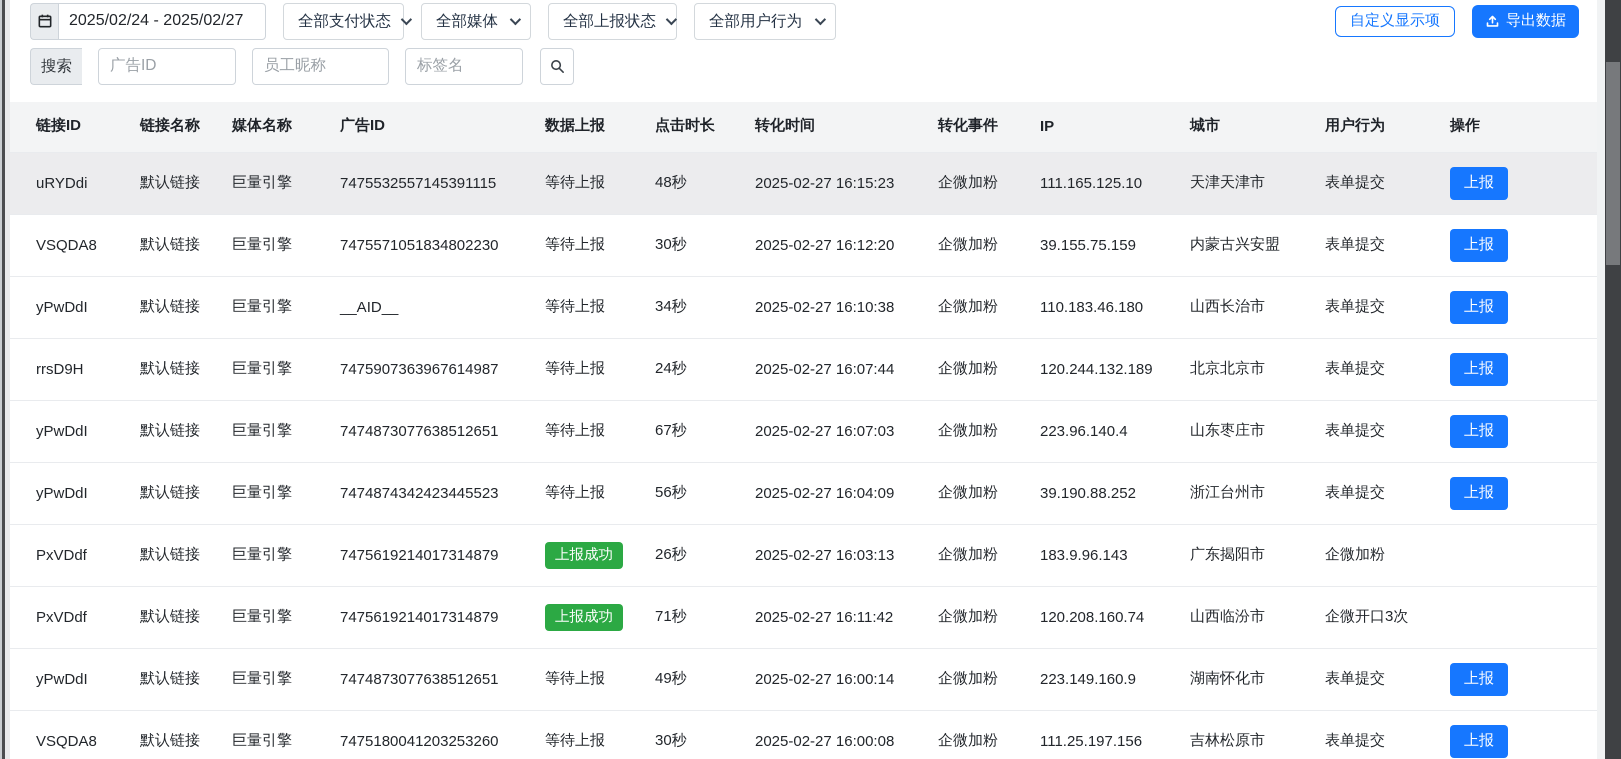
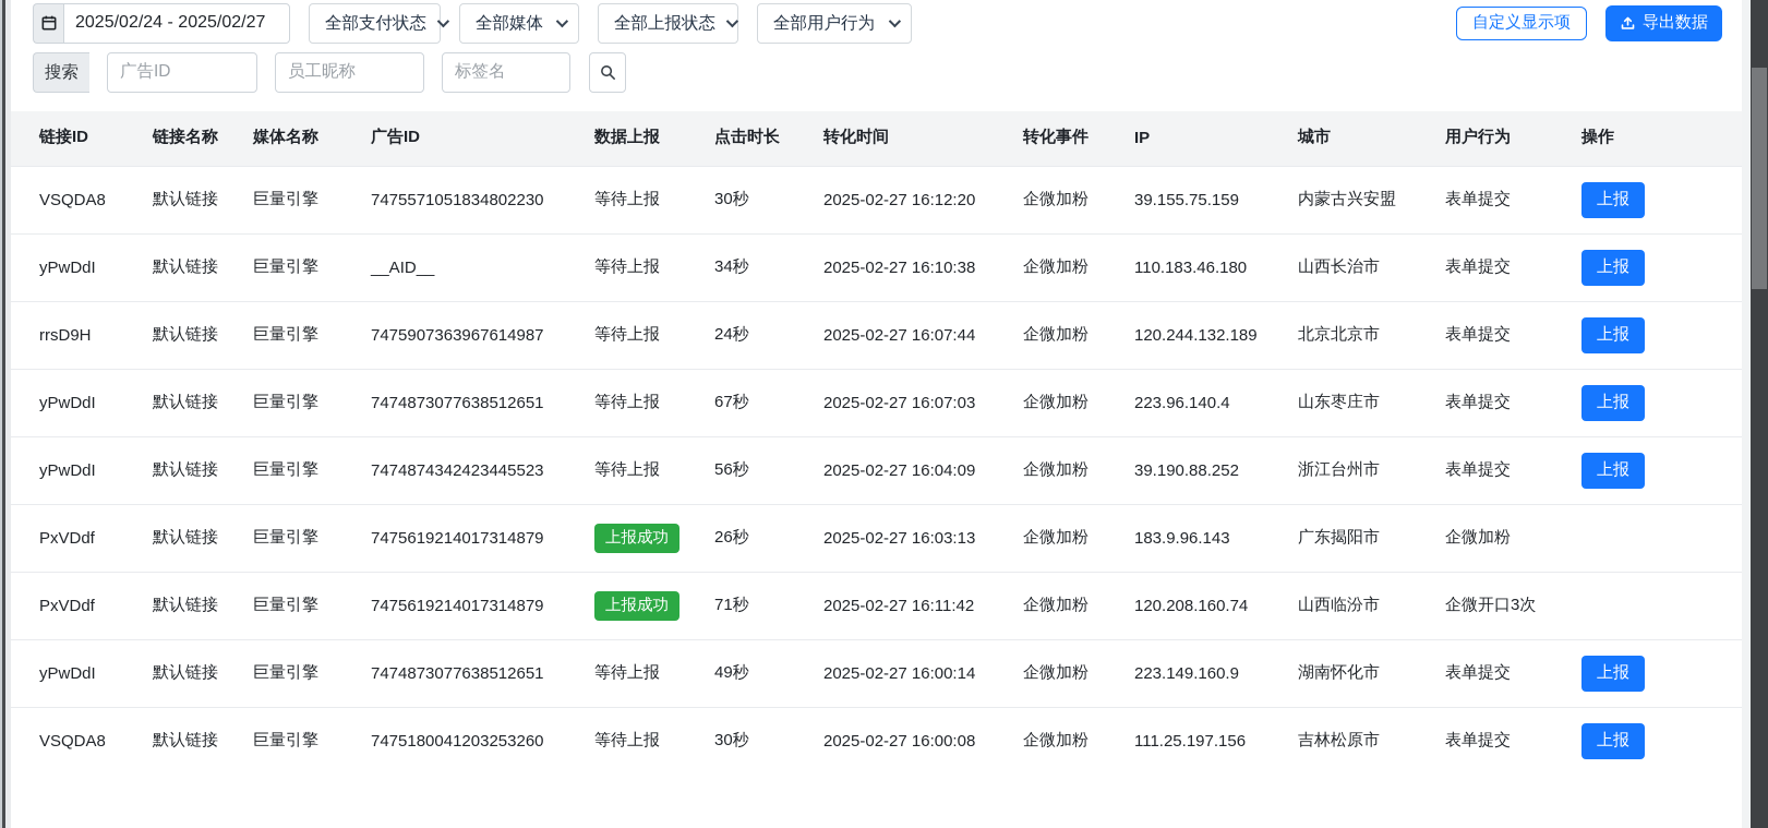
  2025/02/24 - 2025/02/27
  全部支付状态
  全部媒体
  全部上报状态
  全部用户行为
  自定义显示项
  导出数据
  搜索
  广告ID
  员工昵称
  标签名
  链接ID	链接名称	媒体名称	广告ID	数据上报	点击时长	转化时间	转化事件	IP	城市	用户行为	操作
- uRYDdi	默认链接	巨量引擎	7475532557145391115	等待上报	48秒	2025-02-27 16:15:23	企微加粉	111.165.125.10	天津天津市	表单提交	上报
  VSQDA8	默认链接	巨量引擎	7475571051834802230	等待上报	30秒	2025-02-27 16:12:20	企微加粉	39.155.75.159	内蒙古兴安盟	表单提交	上报
  yPwDdI	默认链接	巨量引擎	__AID__	等待上报	34秒	2025-02-27 16:10:38	企微加粉	110.183.46.180	山西长治市	表单提交	上报
  rrsD9H	默认链接	巨量引擎	7475907363967614987	等待上报	24秒	2025-02-27 16:07:44	企微加粉	120.244.132.189	北京北京市	表单提交	上报
  yPwDdI	默认链接	巨量引擎	7474873077638512651	等待上报	67秒	2025-02-27 16:07:03	企微加粉	223.96.140.4	山东枣庄市	表单提交	上报
  yPwDdI	默认链接	巨量引擎	7474874342423445523	等待上报	56秒	2025-02-27 16:04:09	企微加粉	39.190.88.252	浙江台州市	表单提交	上报
  PxVDdf	默认链接	巨量引擎	7475619214017314879	上报成功	26秒	2025-02-27 16:03:13	企微加粉	183.9.96.143	广东揭阳市	企微加粉
  PxVDdf	默认链接	巨量引擎	7475619214017314879	上报成功	71秒	2025-02-27 16:11:42	企微加粉	120.208.160.74	山西临汾市	企微开口3次
  yPwDdI	默认链接	巨量引擎	7474873077638512651	等待上报	49秒	2025-02-27 16:00:14	企微加粉	223.149.160.9	湖南怀化市	表单提交	上报
  VSQDA8	默认链接	巨量引擎	7475180041203253260	等待上报	30秒	2025-02-27 16:00:08	企微加粉	111.25.197.156	吉林松原市	表单提交	上报
